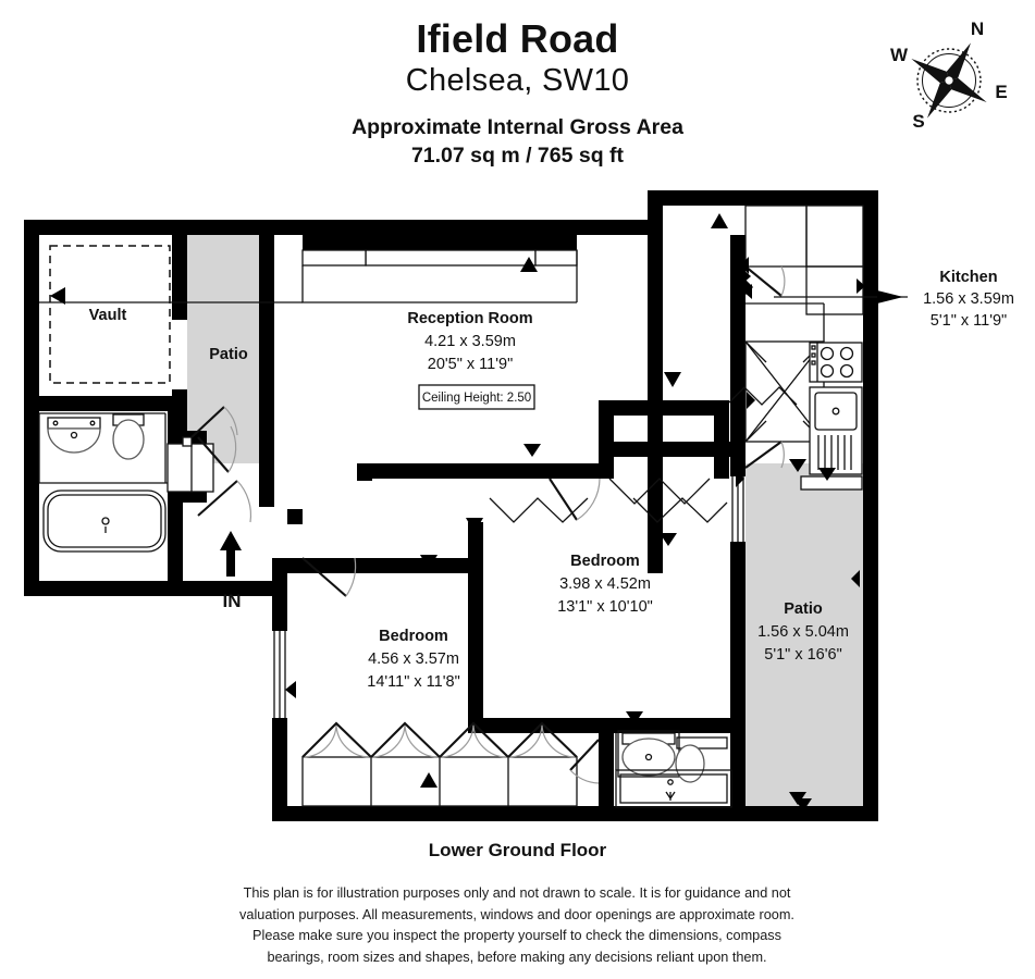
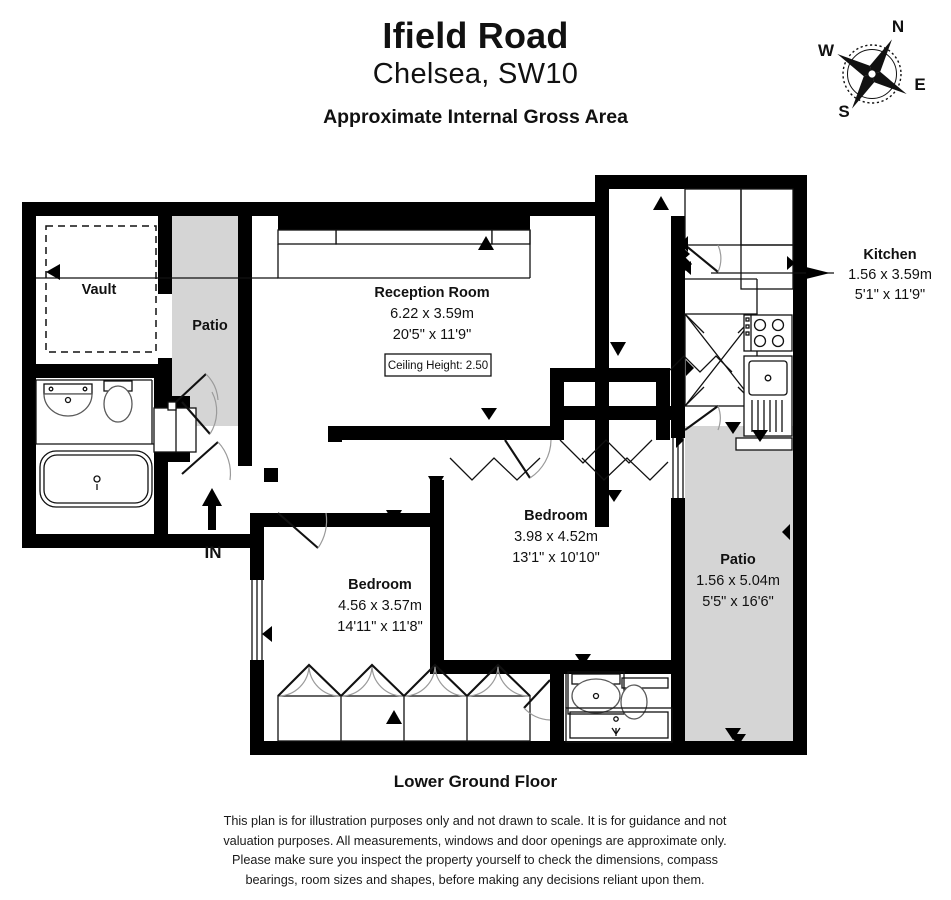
  Ifield Road
  Chelsea, SW10
  Approximate Internal Gross Area
- 71.07 sq m / 765 sq ft
  N
  E
  S
  W
  Vault
  Patio
  Reception Room
- 4.21 x 3.59m
+ 6.22 x 3.59m
  20'5" x 11'9"
  Ceiling Height: 2.50
  Kitchen
  1.56 x 3.59m
  5'1" x 11'9"
  IN
  Bedroom
  4.56 x 3.57m
  14'11" x 11'8"
  Bedroom
  3.98 x 4.52m
  13'1" x 10'10"
  Patio
  1.56 x 5.04m
- 5'1" x 16'6"
+ 5'5" x 16'6"
  Lower Ground Floor
  This plan is for illustration purposes only and not drawn to scale. It is for guidance and not
- valuation purposes. All measurements, windows and door openings are approximate room.
+ valuation purposes. All measurements, windows and door openings are approximate only.
  Please make sure you inspect the property yourself to check the dimensions, compass
  bearings, room sizes and shapes, before making any decisions reliant upon them.
